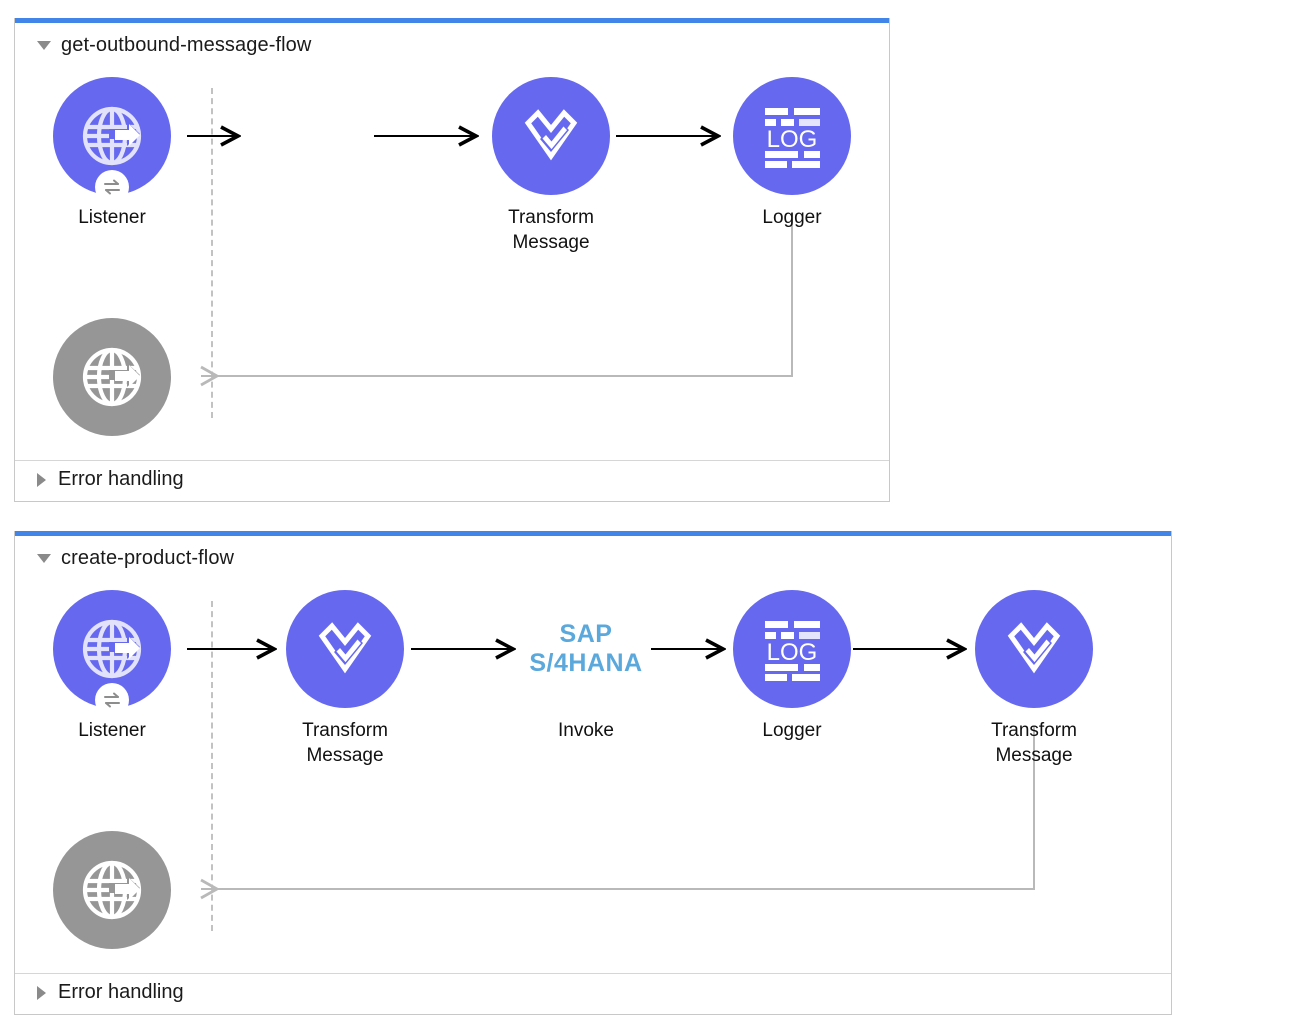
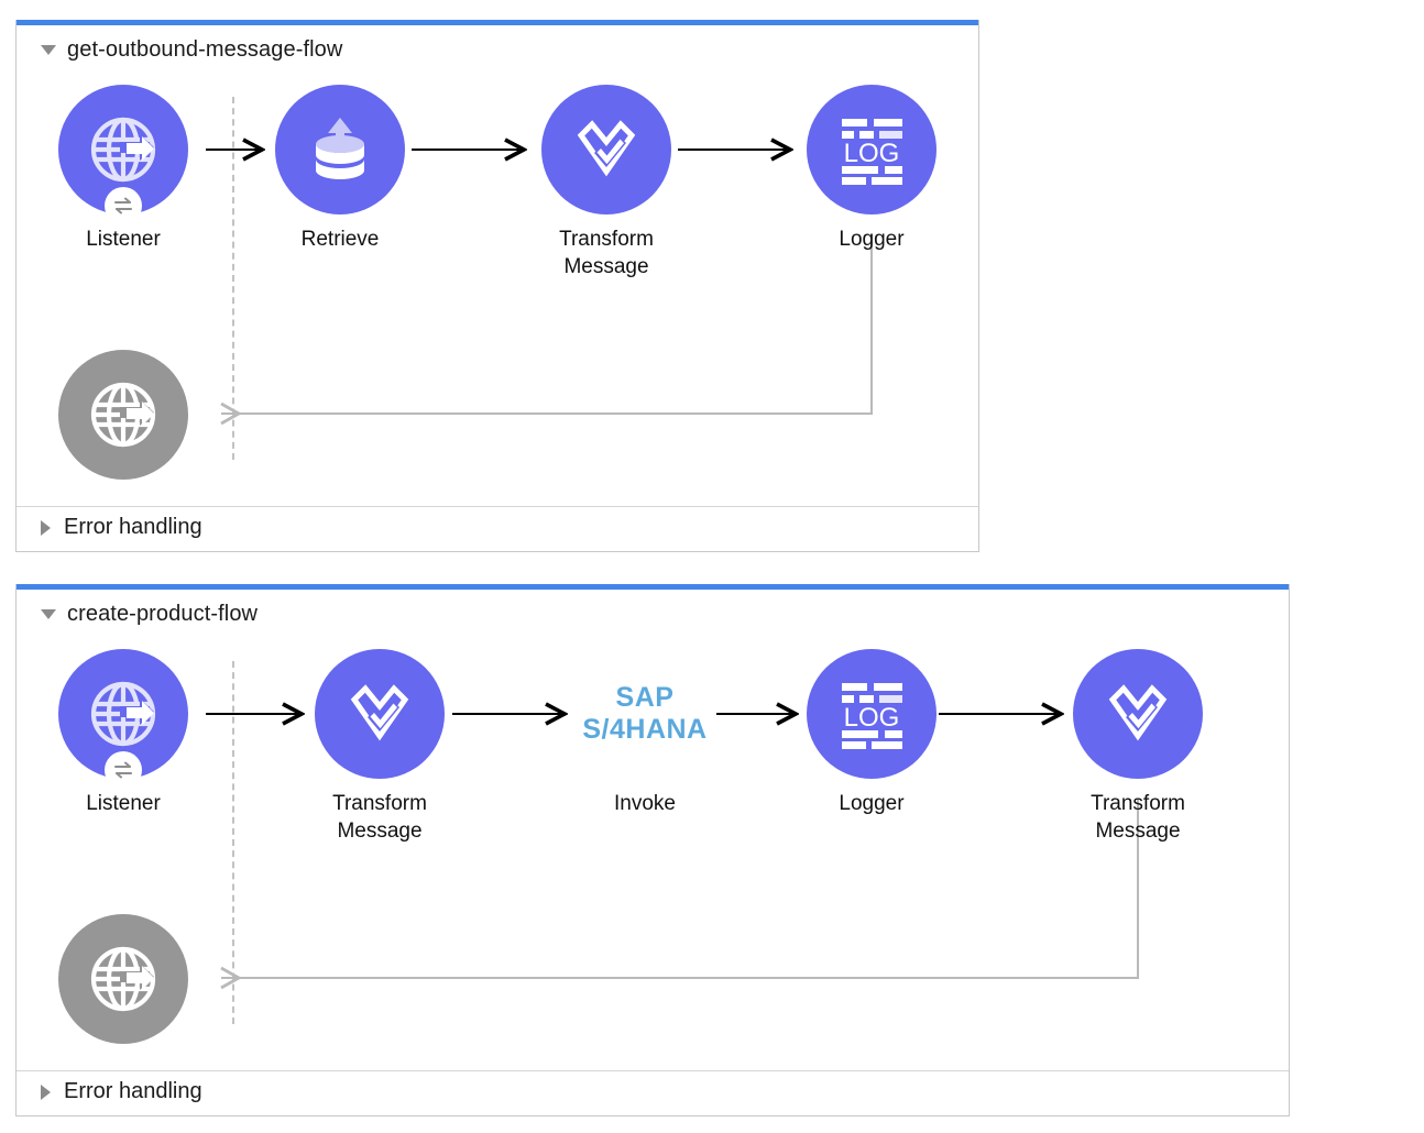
  get-outbound-message-flow
  Listener
+ Retrieve
  Transform
  Message
  LOG
  Logger
  Error handling
  create-product-flow
  Listener
  Transform
  Message
  SAP
  S/4HANA
  Invoke
  LOG
  Logger
  Transform
  Message
  Error handling
